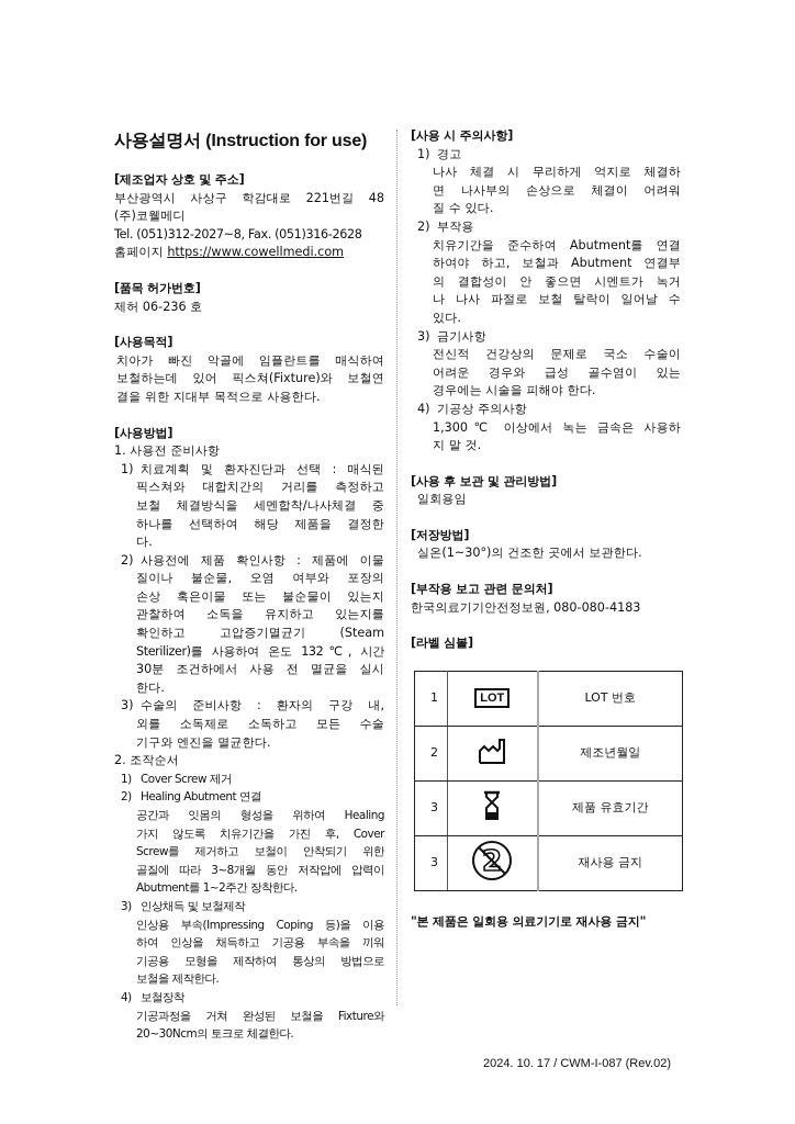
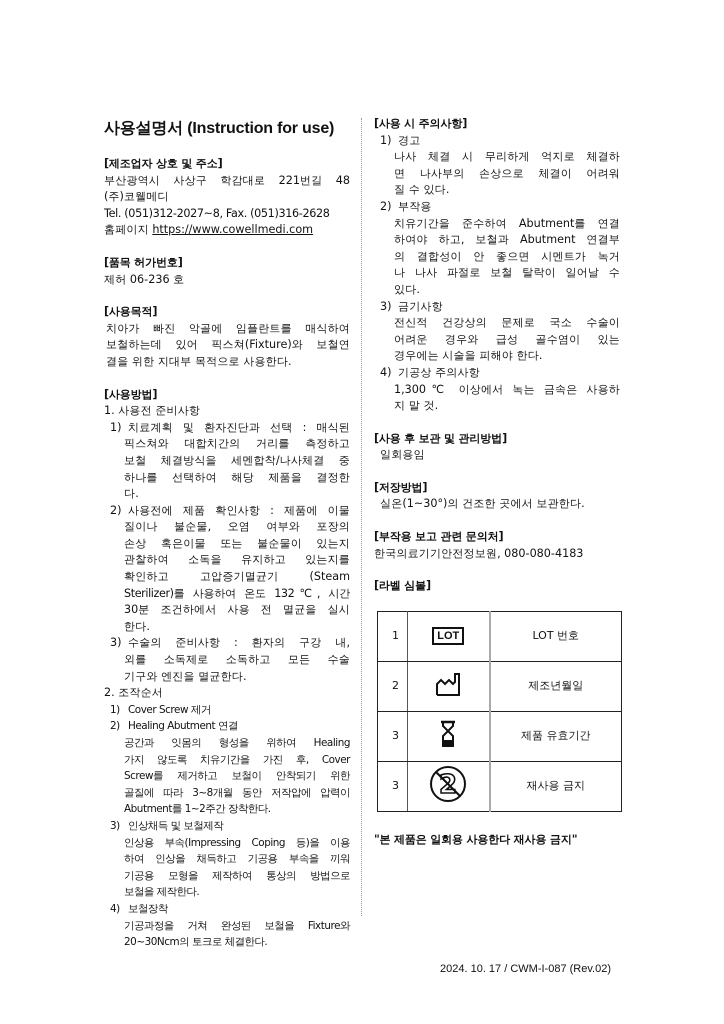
  사용설명서 (Instruction for use)
  [제조업자 상호 및 주소]
  부산광역시 사상구 학감대로 221번길 48
  (주)코웰메디
  Tel. (051)312-2027~8, Fax. (051)316-2628
  홈페이지 https://www.cowellmedi.com
  [품목 허가번호]
  제허 06-236 호
  [사용목적]
  치아가 빠진 악골에 임플란트를 매식하여
  보철하는데 있어 픽스쳐(Fixture)와 보철연
  결을 위한 지대부 목적으로 사용한다.
  [사용방법]
  1. 사용전 준비사항
  1) 치료계획 및 환자진단과 선택 : 매식된
  픽스쳐와 대합치간의 거리를 측정하고
  보철 체결방식을 세멘합착/나사체결 중
  하나를 선택하여 해당 제품을 결정한
  다.
  2) 사용전에 제품 확인사항 : 제품에 이물
  질이나 불순물, 오염 여부와 포장의
  손상 혹은이물 또는 불순물이 있는지
  관찰하여 소독을 유지하고 있는지를
  확인하고 고압증기멸균기 (Steam
  Sterilizer)를 사용하여 온도 132℃, 시간
  30분 조건하에서 사용 전 멸균을 실시
  한다.
  3) 수술의 준비사항 : 환자의 구강 내,
  외를 소독제로 소독하고 모든 수술
  기구와 엔진을 멸균한다.
  2. 조작순서
  1) Cover Screw 제거
  2) Healing Abutment 연결
  공간과 잇몸의 형성을 위하여 Healing
  가지 않도록 치유기간을 가진 후, Cover
  Screw를 제거하고 보철이 안착되기 위한
  골질에 따라 3~8개월 동안 저작압에 압력이
  Abutment를 1~2주간 장착한다.
  3) 인상채득 및 보철제작
  인상용 부속(Impressing Coping 등)을 이용
  하여 인상을 채득하고 기공용 부속을 끼워
  기공용 모형을 제작하여 통상의 방법으로
  보철을 제작한다.
  4) 보철장착
  기공과정을 거쳐 완성된 보철을 Fixture와
  20~30Ncm의 토크로 체결한다.
  [사용 시 주의사항]
  1) 경고
  나사 체결 시 무리하게 억지로 체결하
  면 나사부의 손상으로 체결이 어려워
  질 수 있다.
  2) 부작용
  치유기간을 준수하여 Abutment를 연결
  하여야 하고, 보철과 Abutment 연결부
  의 결합성이 안 좋으면 시멘트가 녹거
  나 나사 파절로 보철 탈락이 일어날 수
  있다.
  3) 금기사항
  전신적 건강상의 문제로 국소 수술이
  어려운 경우와 급성 골수염이 있는
  경우에는 시술을 피해야 한다.
  4) 기공상 주의사항
  1,300℃ 이상에서 녹는 금속은 사용하
  지 말 것.
  [사용 후 보관 및 관리방법]
  일회용임
  [저장방법]
  실온(1~30°)의 건조한 곳에서 보관한다.
  [부작용 보고 관련 문의처]
  한국의료기기안전정보원, 080-080-4183
  [라벨 심볼]
  1	LOT	LOT 번호
  2		제조년월일
  3		제품 유효기간
  3		재사용 금지
- "본 제품은 일회용 의료기기로 재사용 금지"
+ "본 제품은 일회용 사용한다 재사용 금지"
  2024. 10. 17 / CWM-I-087 (Rev.02)
